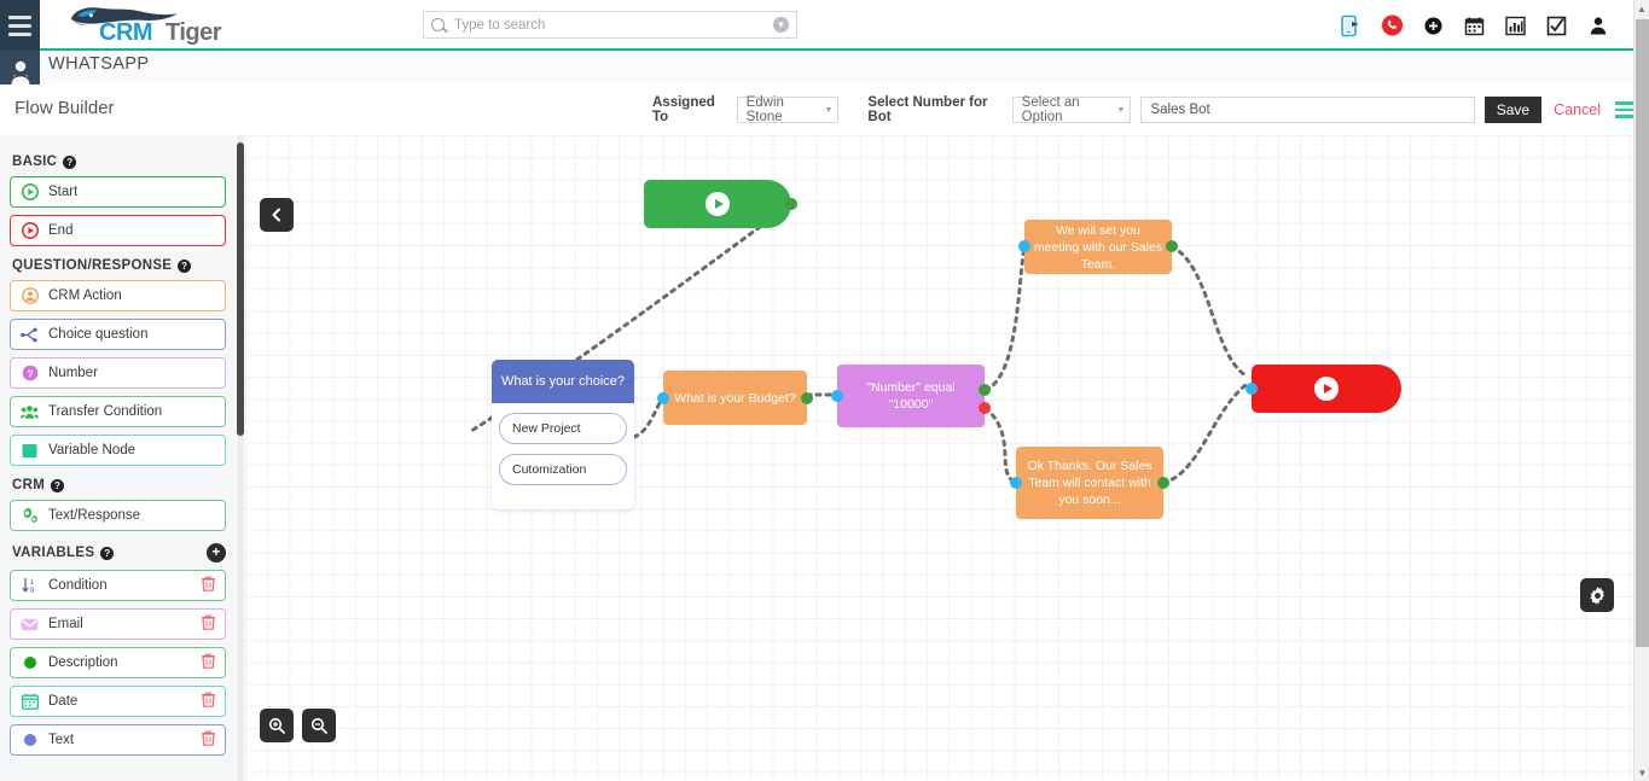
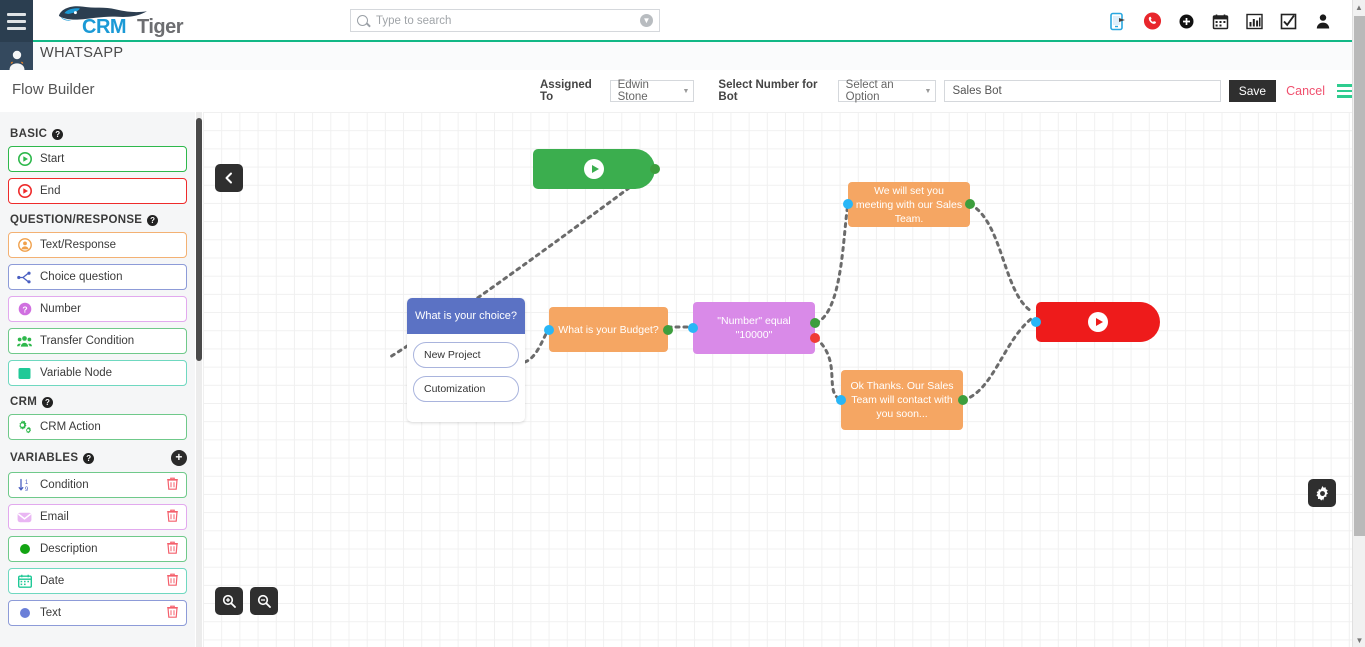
  CRM
  Tiger
  Type to search
  ▼
  WHATSAPP
  Flow Builder
  Assigned To
  Edwin Stone
  Select Number for Bot
  Select an Option
  Sales Bot
  Save
  Cancel
  BASIC
  ?
  Start
  End
  QUESTION/RESPONSE
  ?
- CRM Action
+ Text/Response
  Choice question
  ?
  Number
  Transfer Condition
  Variable Node
  CRM
  ?
- Text/Response
+ CRM Action
  VARIABLES
  ?
  +
  Condition
  Email
  Description
  Date
  Text
  What is your choice?
  New Project
  Cutomization
  What is your Budget?
  "Number" equal "10000"
  We will set you meeting with our Sales Team.
  Ok Thanks. Our Sales Team will contact with you soon...
  ▲
  ▼
